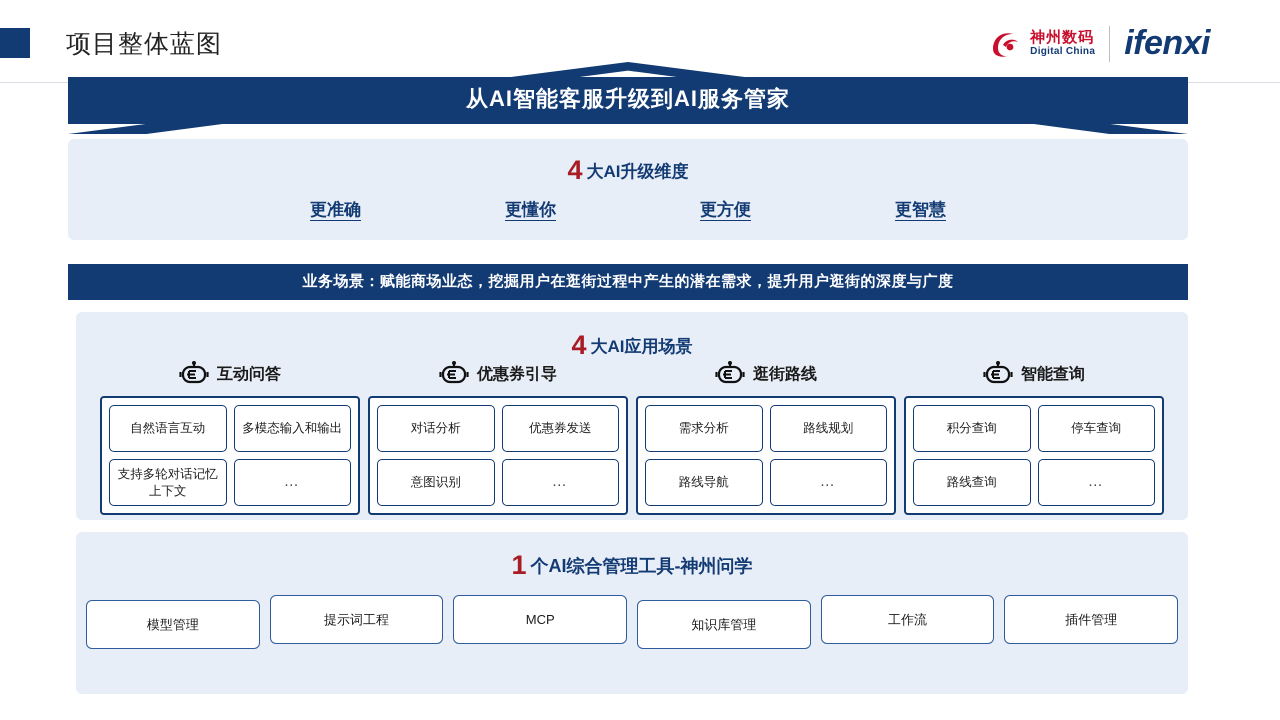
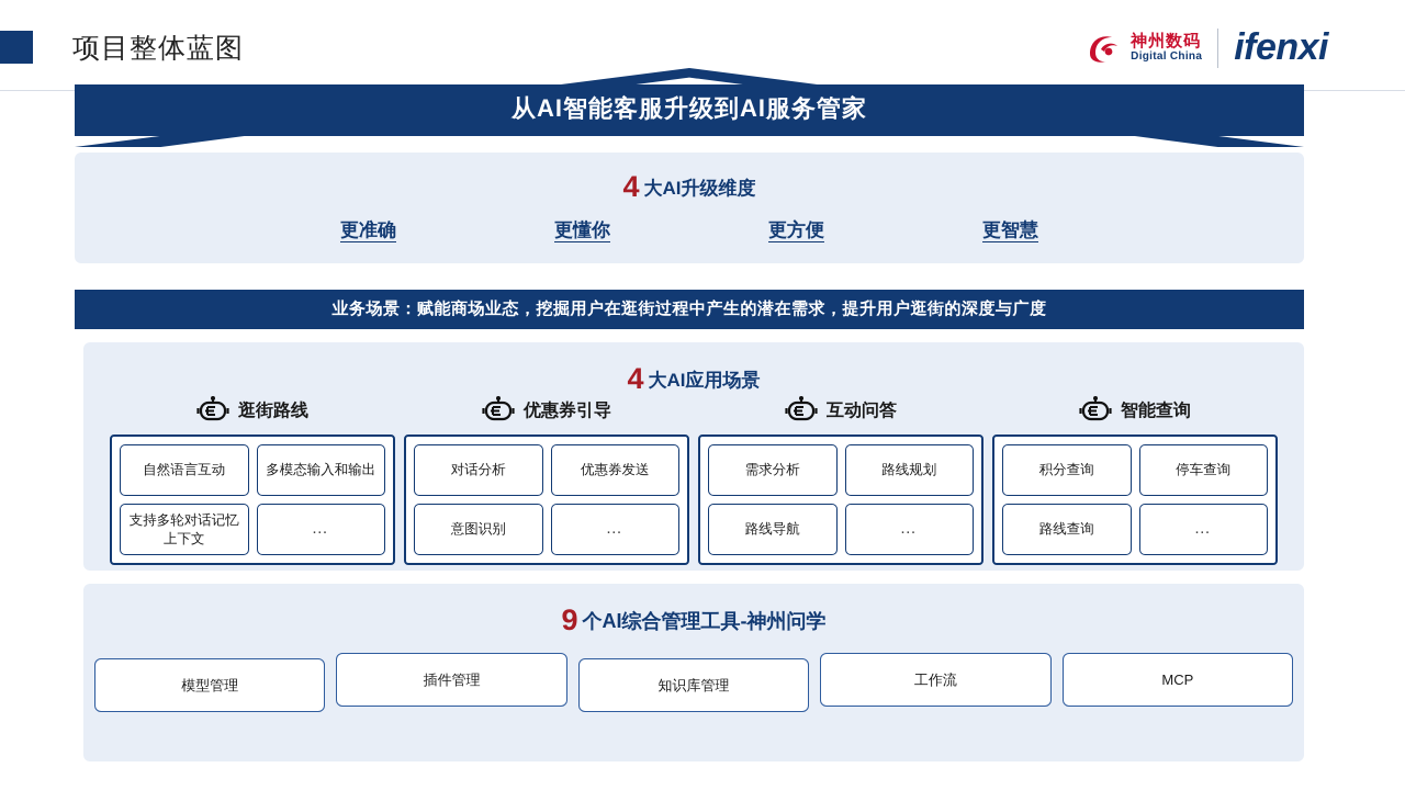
  项目整体蓝图
  神州数码
  Digital China
  ifenxi
  从AI智能客服升级到AI服务管家
  4 大AI升级维度
  更准确
  更懂你
  更方便
  更智慧
  业务场景：赋能商场业态，挖掘用户在逛街过程中产生的潜在需求，提升用户逛街的深度与广度
  4 大AI应用场景
- 互动问答
+ 逛街路线
  自然语言互动
  多模态输入和输出
  支持多轮对话记忆上下文
  …
  优惠券引导
  对话分析
  优惠券发送
  意图识别
  …
- 逛街路线
+ 互动问答
  需求分析
  路线规划
  路线导航
  …
  智能查询
  积分查询
  停车查询
  路线查询
  …
- 1 个AI综合管理工具-神州问学
+ 9 个AI综合管理工具-神州问学
  模型管理
- 提示词工程
- MCP
+ 插件管理
  知识库管理
  工作流
- 插件管理
+ MCP
